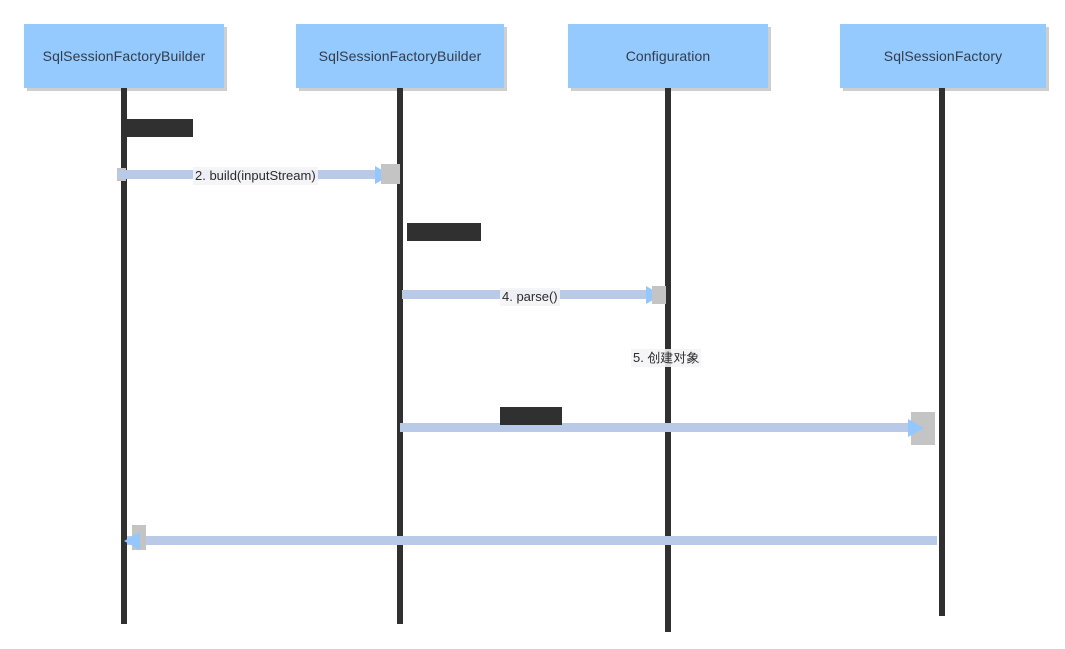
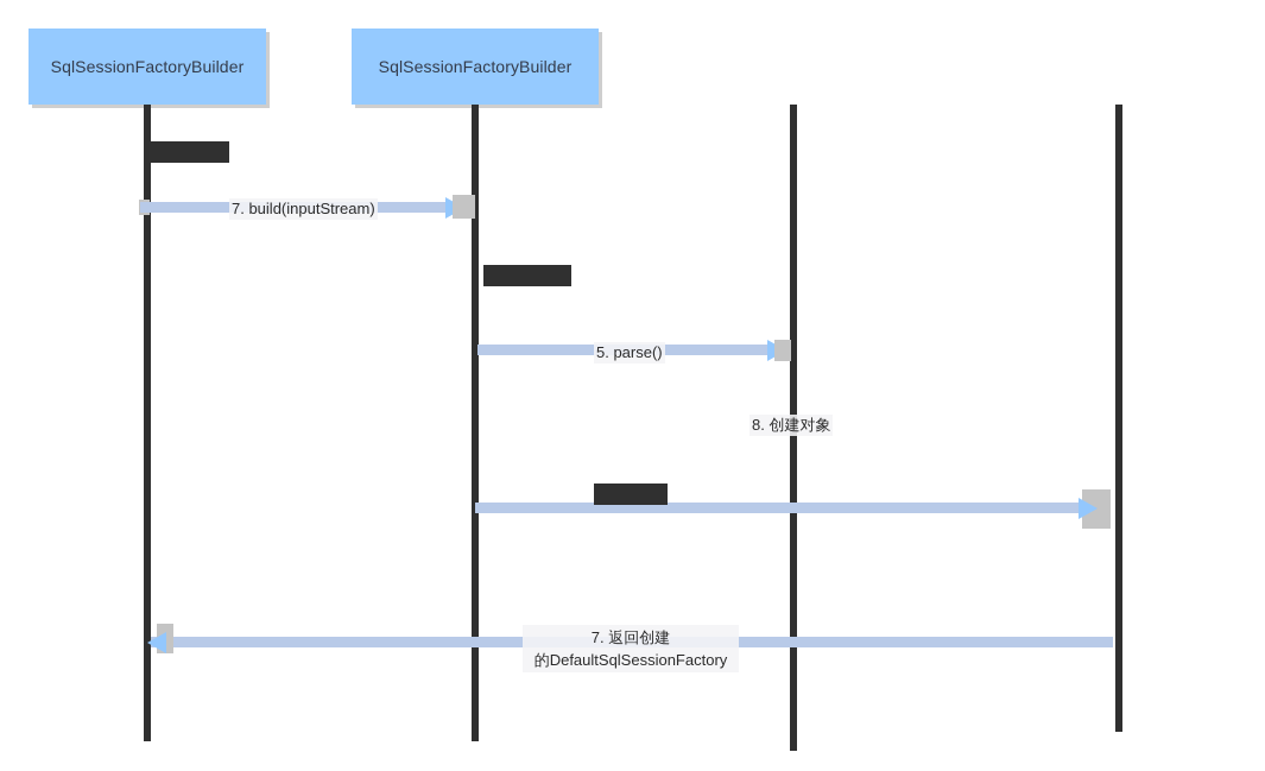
  SqlSessionFactoryBuilder
  SqlSessionFactoryBuilder
- Configuration
- SqlSessionFactory
- 2. build(inputStream)
+ 7. build(inputStream)
- 4. parse()
+ 5. parse()
- 5. 创建对象
+ 8. 创建对象
+ 7. 返回创建
+ 的DefaultSqlSessionFactory
